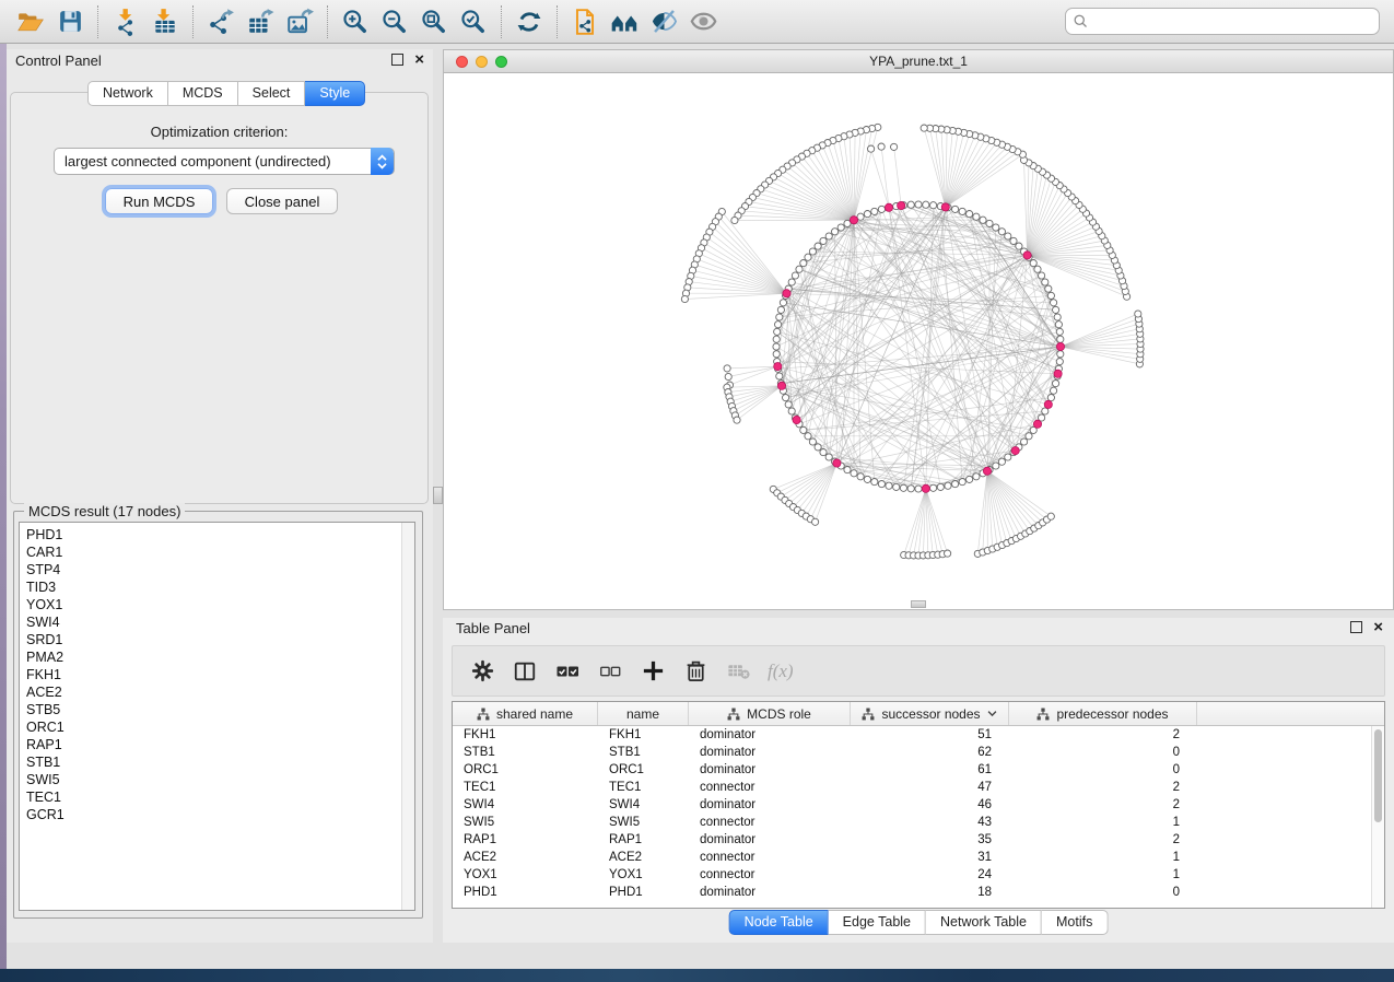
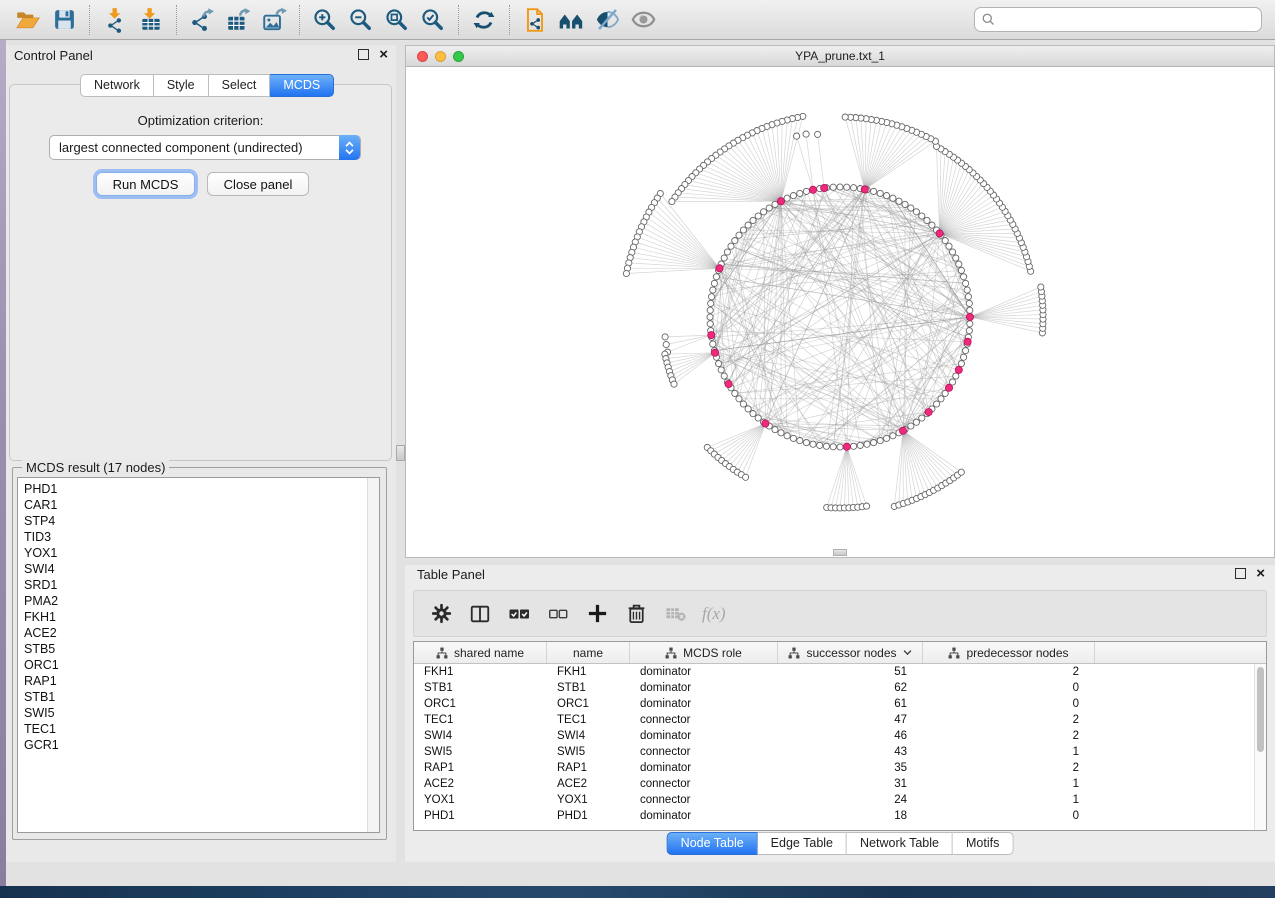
  Control Panel
  ×
  Network
- MCDS
+ Style
  Select
- Style
+ MCDS
  Optimization criterion:
  largest connected component (undirected)
  Run MCDS
  Close panel
  MCDS result (17 nodes)
  PHD1
  CAR1
  STP4
  TID3
  YOX1
  SWI4
  SRD1
  PMA2
  FKH1
  ACE2
  STB5
  ORC1
  RAP1
  STB1
  SWI5
  TEC1
  GCR1
  YPA_prune.txt_1
  Table Panel
  ×
  f(x)
  shared name
  name
  MCDS role
  successor nodes
  predecessor nodes
  FKH1
  FKH1
  dominator
  51
  2
  STB1
  STB1
  dominator
  62
  0
  ORC1
  ORC1
  dominator
  61
  0
  TEC1
  TEC1
  connector
  47
  2
  SWI4
  SWI4
  dominator
  46
  2
  SWI5
  SWI5
  connector
  43
  1
  RAP1
  RAP1
  dominator
  35
  2
  ACE2
  ACE2
  connector
  31
  1
  YOX1
  YOX1
  connector
  24
  1
  PHD1
  PHD1
  dominator
  18
  0
  Node Table
  Edge Table
  Network Table
  Motifs
